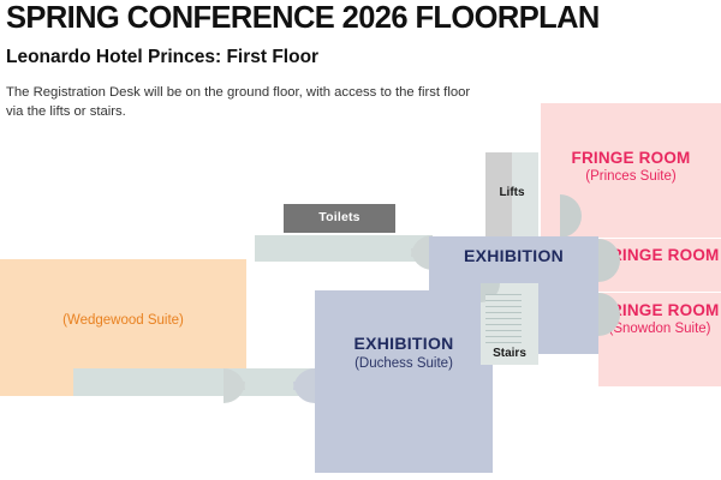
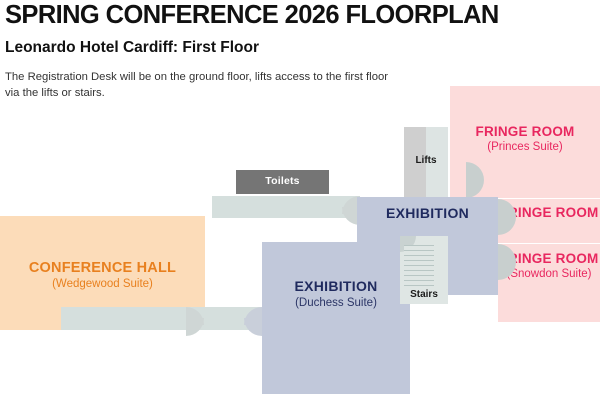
  SPRING CONFERENCE 2026 FLOORPLAN
- Leonardo Hotel Princes: First Floor
+ Leonardo Hotel Cardiff: First Floor
- The Registration Desk will be on the ground floor, with access to the first floor via the lifts or stairs.
+ The Registration Desk will be on the ground floor, lifts access to the first floor via the lifts or stairs.
  FRINGE ROOM
  (Princes Suite)
  INGE ROOM
  INGE ROOM
  Snowdon Suite)
+ CONFERENCE HALL
  (Wedgewood Suite)
  Toilets
  EXHIBITION
  EXHIBITION
  (Duchess Suite)
  Lifts
  Stairs
